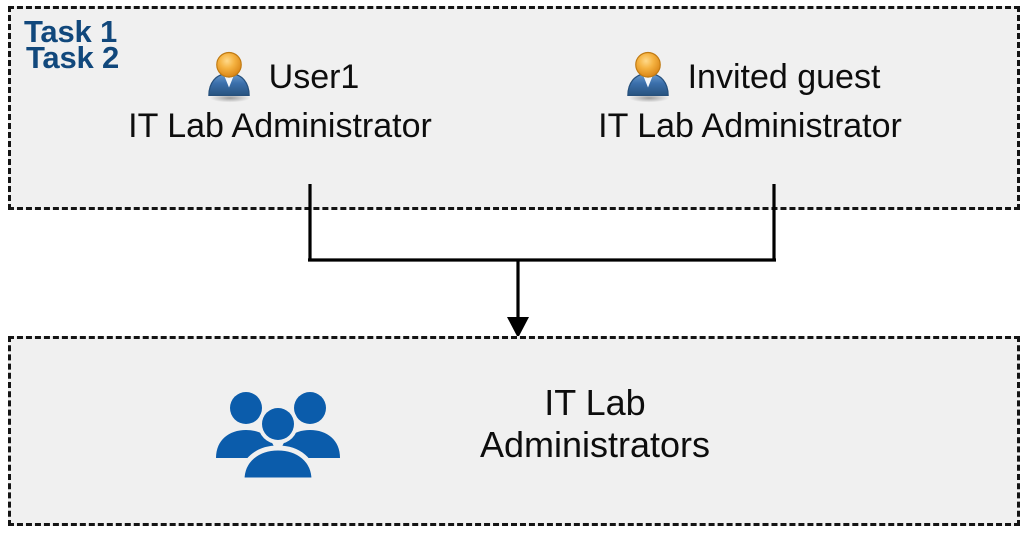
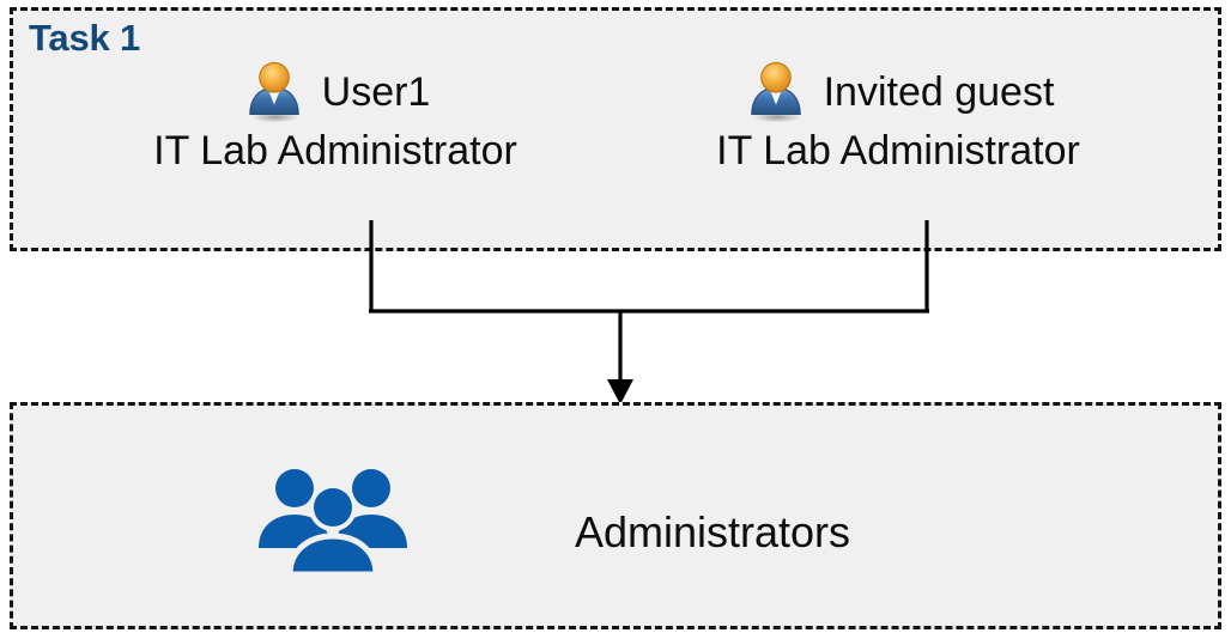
  Task 1
  User1
  IT Lab Administrator
  Invited guest
  IT Lab Administrator
- Task 2
- IT Lab
  Administrators
